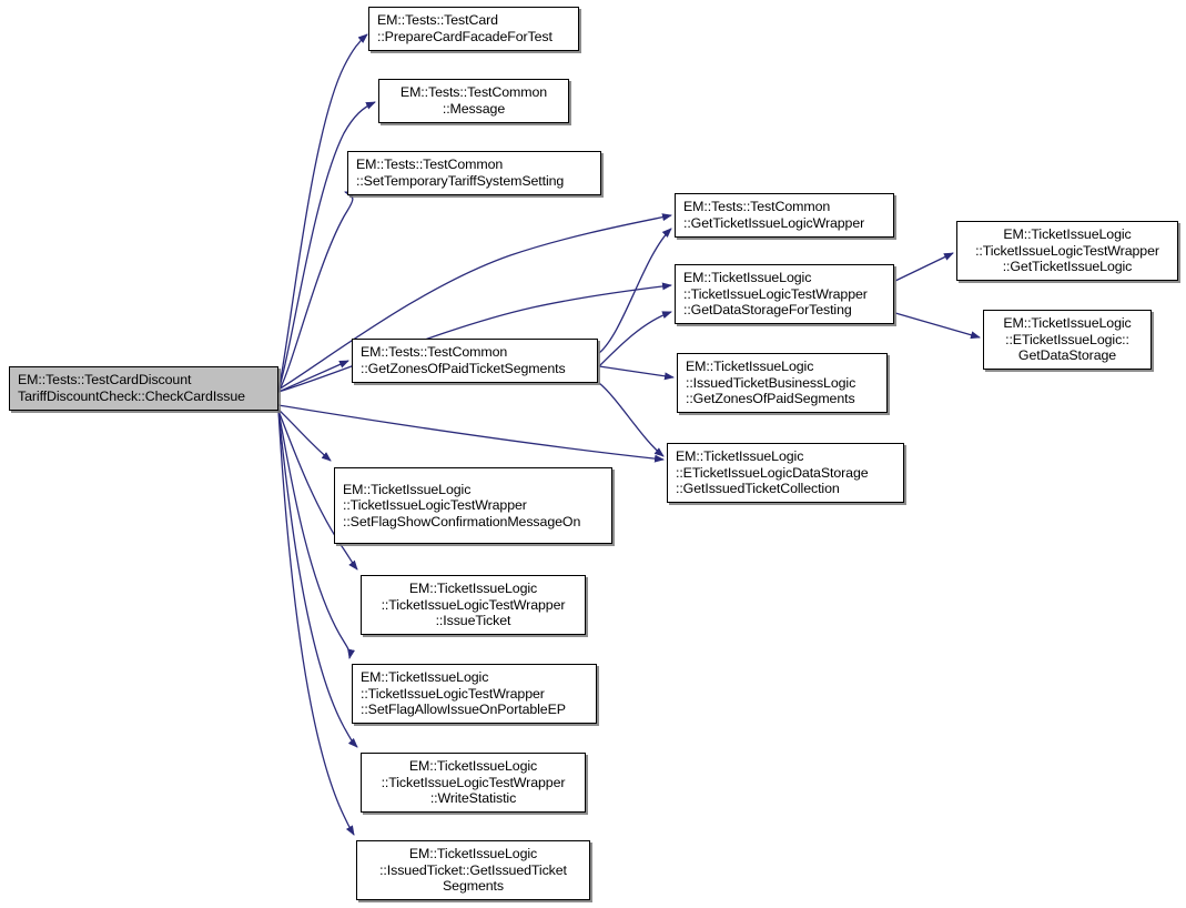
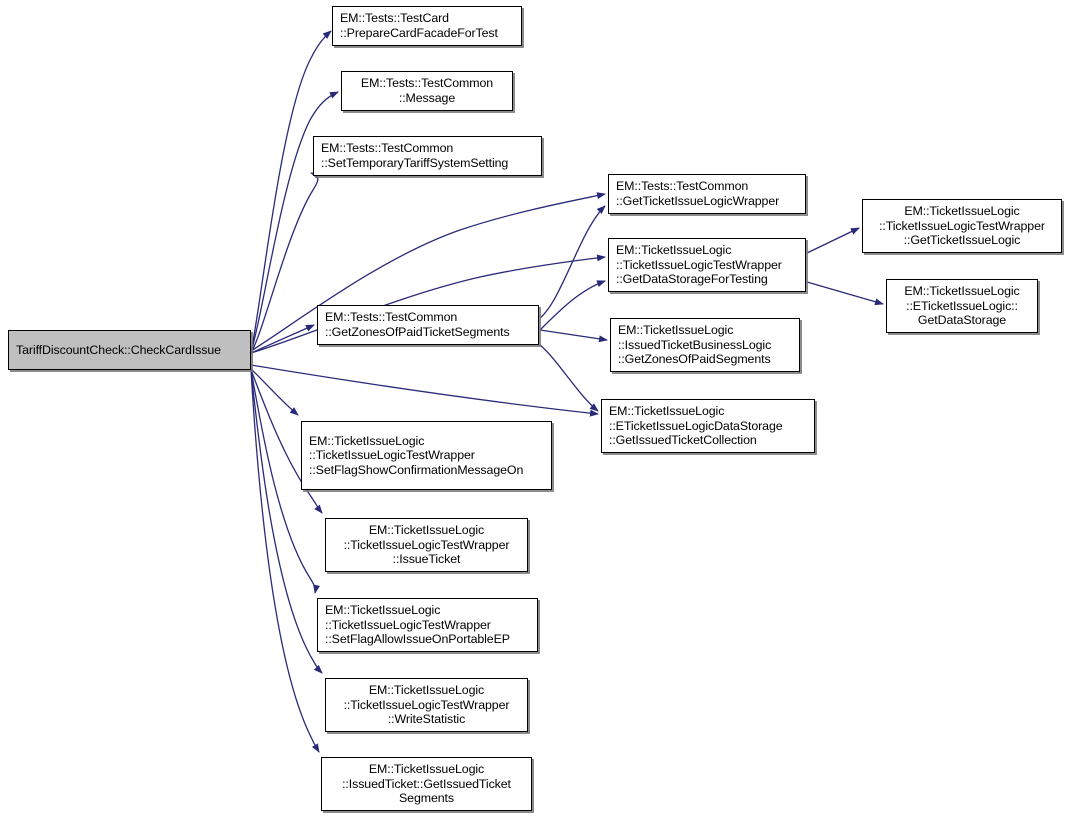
- EM::Tests::TestCardDiscount
  TariffDiscountCheck::CheckCardIssue
  EM::Tests::TestCard
  ::PrepareCardFacadeForTest
  EM::Tests::TestCommon
  ::Message
  EM::Tests::TestCommon
  ::SetTemporaryTariffSystemSetting
  EM::Tests::TestCommon
  ::GetTicketIssueLogicWrapper
  EM::TicketIssueLogic
  ::TicketIssueLogicTestWrapper
  ::GetDataStorageForTesting
  EM::TicketIssueLogic
  ::TicketIssueLogicTestWrapper
  ::GetTicketIssueLogic
  EM::TicketIssueLogic
  ::ETicketIssueLogic::
  GetDataStorage
  EM::Tests::TestCommon
  ::GetZonesOfPaidTicketSegments
  EM::TicketIssueLogic
  ::IssuedTicketBusinessLogic
  ::GetZonesOfPaidSegments
  EM::TicketIssueLogic
  ::ETicketIssueLogicDataStorage
  ::GetIssuedTicketCollection
  EM::TicketIssueLogic
  ::TicketIssueLogicTestWrapper
  ::SetFlagShowConfirmationMessageOn
  EM::TicketIssueLogic
  ::TicketIssueLogicTestWrapper
  ::IssueTicket
  EM::TicketIssueLogic
  ::TicketIssueLogicTestWrapper
  ::SetFlagAllowIssueOnPortableEP
  EM::TicketIssueLogic
  ::TicketIssueLogicTestWrapper
  ::WriteStatistic
  EM::TicketIssueLogic
  ::IssuedTicket::GetIssuedTicket
  Segments
